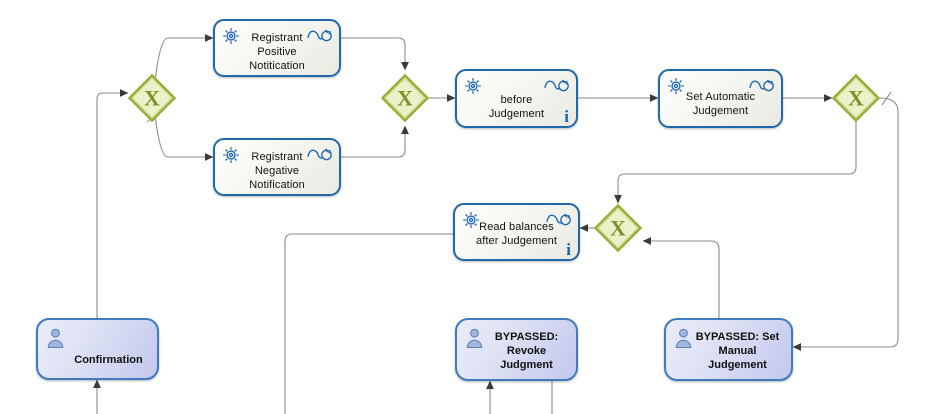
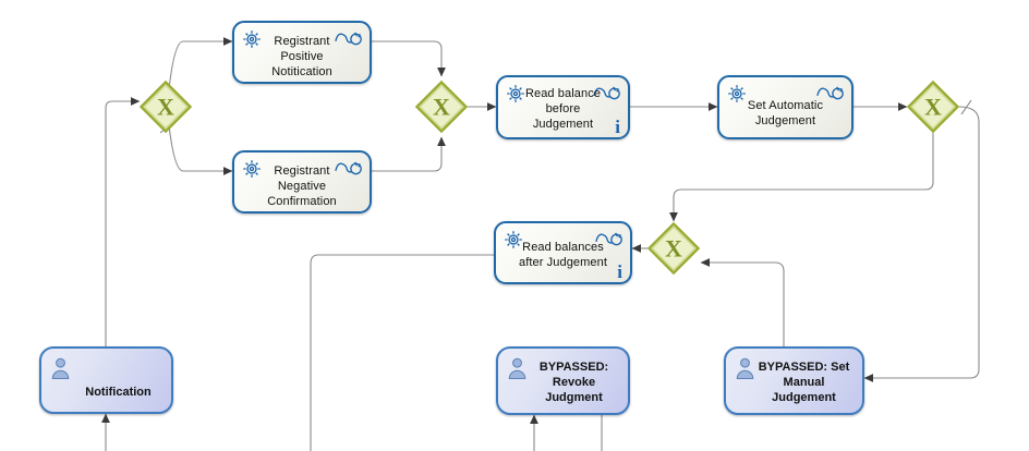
  Registrant
  Positive
  Notitication
  Registrant
  Negative
- Notification
+ Confirmation
+ Read balance
  before
  Judgement
  i
  Set Automatic
  Judgement
  Read balances
  after Judgement
  i
- Confirmation
+ Notification
  BYPASSED:
  Revoke
  Judgment
  BYPASSED: Set
  Manual
  Judgement
  X
  X
  X
  X
